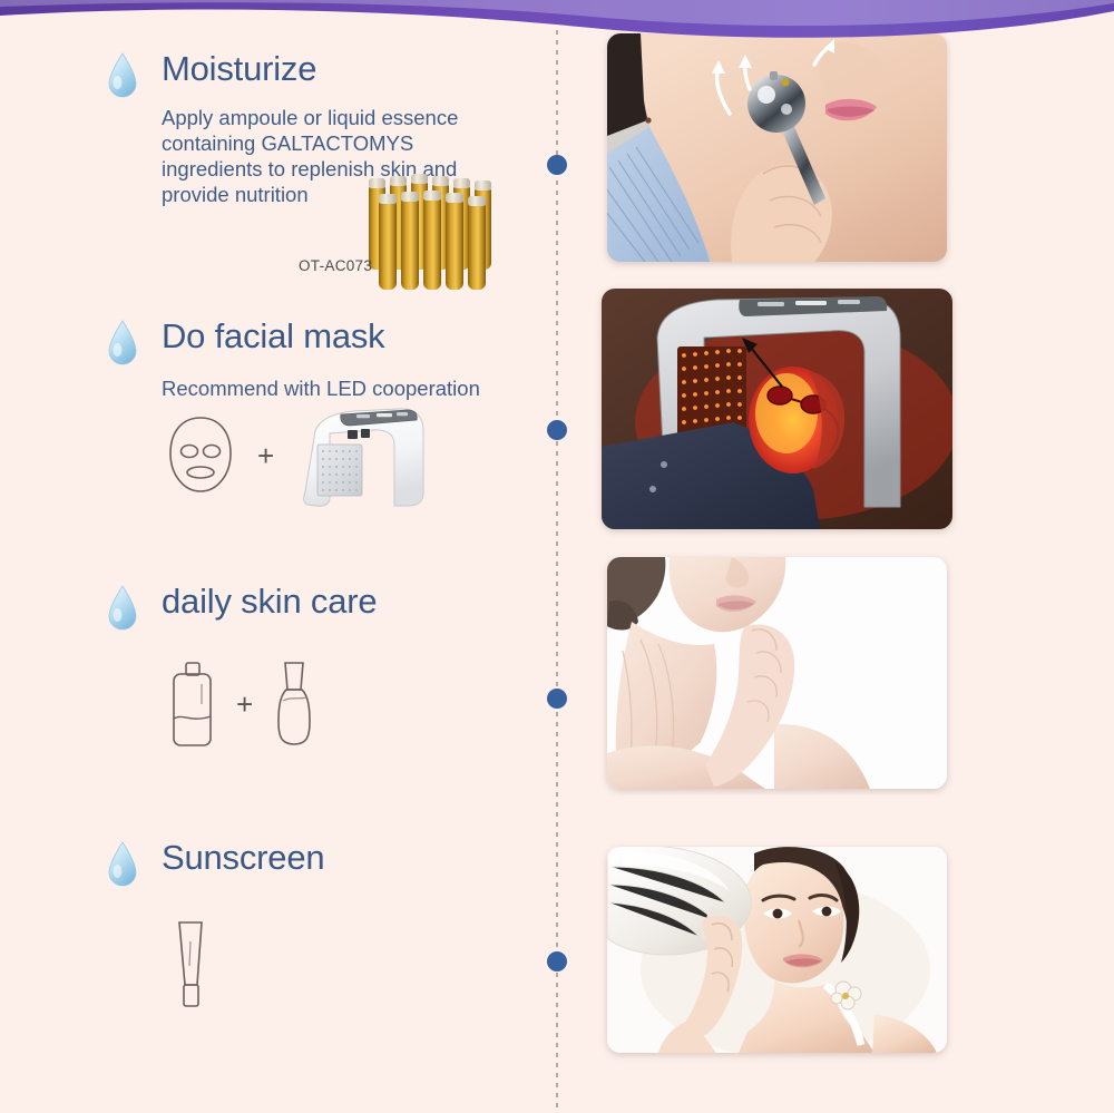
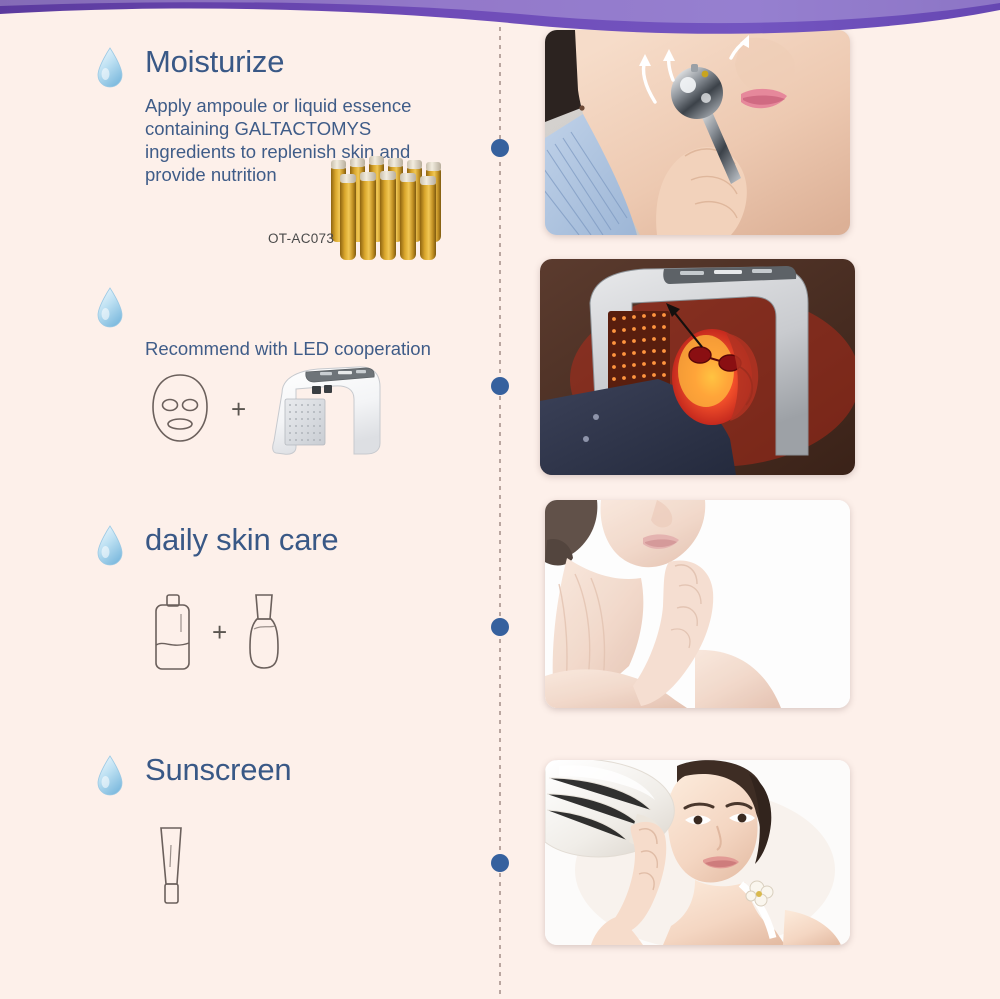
  Moisturize
  Apply ampoule or liquid essence containing GALTACTOMYS ingredients to replenish skin and provide nutrition
  OT-AC073
- Do facial mask
  Recommend with LED cooperation
  +
  daily skin care
  +
  Sunscreen
